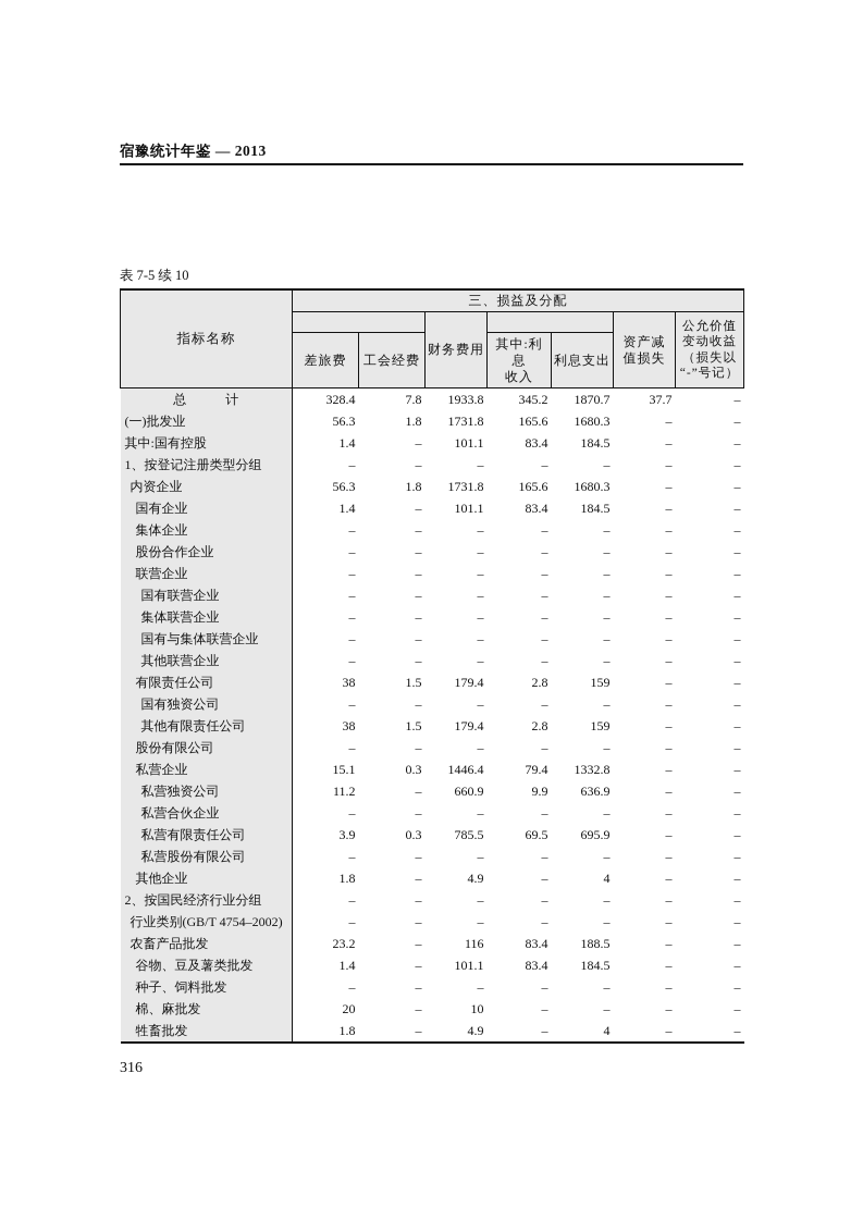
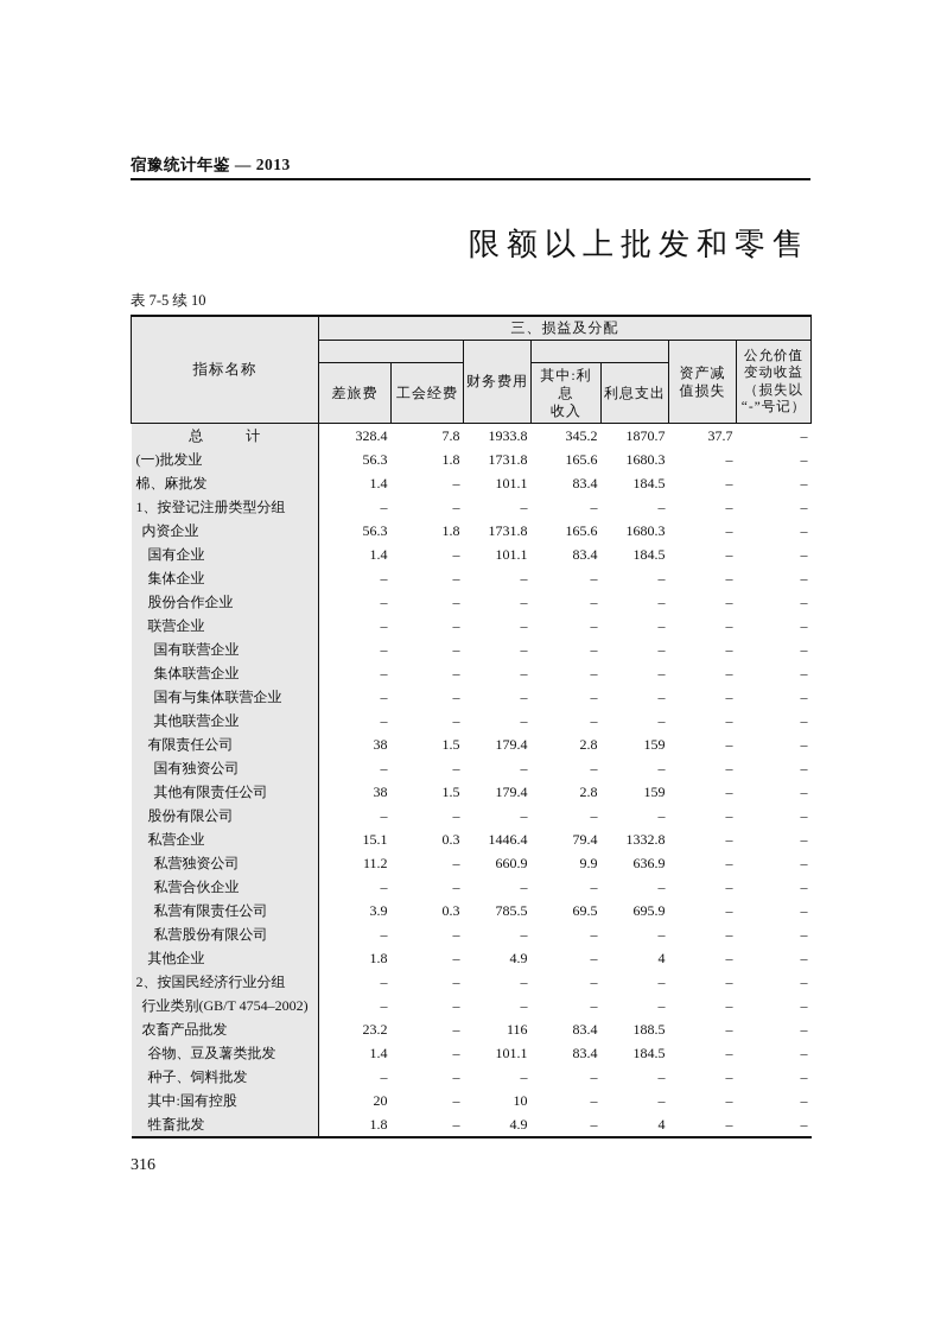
  宿豫统计年鉴 — 2013
+ 限额以上批发和零售
  表 7-5 续 10
  指标名称	三、损益及分配
  	财务费用		资产减 值损失	公允价值 变动收益 （损失以 “-”号记）
  差旅费	工会经费	其中:利息 收入	利息支出
  总 计	328.4	7.8	1933.8	345.2	1870.7	37.7	–
  (一)批发业	56.3	1.8	1731.8	165.6	1680.3	–	–
- 其中:国有控股	1.4	–	101.1	83.4	184.5	–	–
+ 棉、麻批发	1.4	–	101.1	83.4	184.5	–	–
  1、按登记注册类型分组	–	–	–	–	–	–	–
  内资企业	56.3	1.8	1731.8	165.6	1680.3	–	–
  国有企业	1.4	–	101.1	83.4	184.5	–	–
  集体企业	–	–	–	–	–	–	–
  股份合作企业	–	–	–	–	–	–	–
  联营企业	–	–	–	–	–	–	–
  国有联营企业	–	–	–	–	–	–	–
  集体联营企业	–	–	–	–	–	–	–
  国有与集体联营企业	–	–	–	–	–	–	–
  其他联营企业	–	–	–	–	–	–	–
  有限责任公司	38	1.5	179.4	2.8	159	–	–
  国有独资公司	–	–	–	–	–	–	–
  其他有限责任公司	38	1.5	179.4	2.8	159	–	–
  股份有限公司	–	–	–	–	–	–	–
  私营企业	15.1	0.3	1446.4	79.4	1332.8	–	–
  私营独资公司	11.2	–	660.9	9.9	636.9	–	–
  私营合伙企业	–	–	–	–	–	–	–
  私营有限责任公司	3.9	0.3	785.5	69.5	695.9	–	–
  私营股份有限公司	–	–	–	–	–	–	–
  其他企业	1.8	–	4.9	–	4	–	–
  2、按国民经济行业分组	–	–	–	–	–	–	–
  行业类别(GB/T 4754–2002)	–	–	–	–	–	–	–
  农畜产品批发	23.2	–	116	83.4	188.5	–	–
  谷物、豆及薯类批发	1.4	–	101.1	83.4	184.5	–	–
  种子、饲料批发	–	–	–	–	–	–	–
- 棉、麻批发	20	–	10	–	–	–	–
+ 其中:国有控股	20	–	10	–	–	–	–
  牲畜批发	1.8	–	4.9	–	4	–	–
  316
